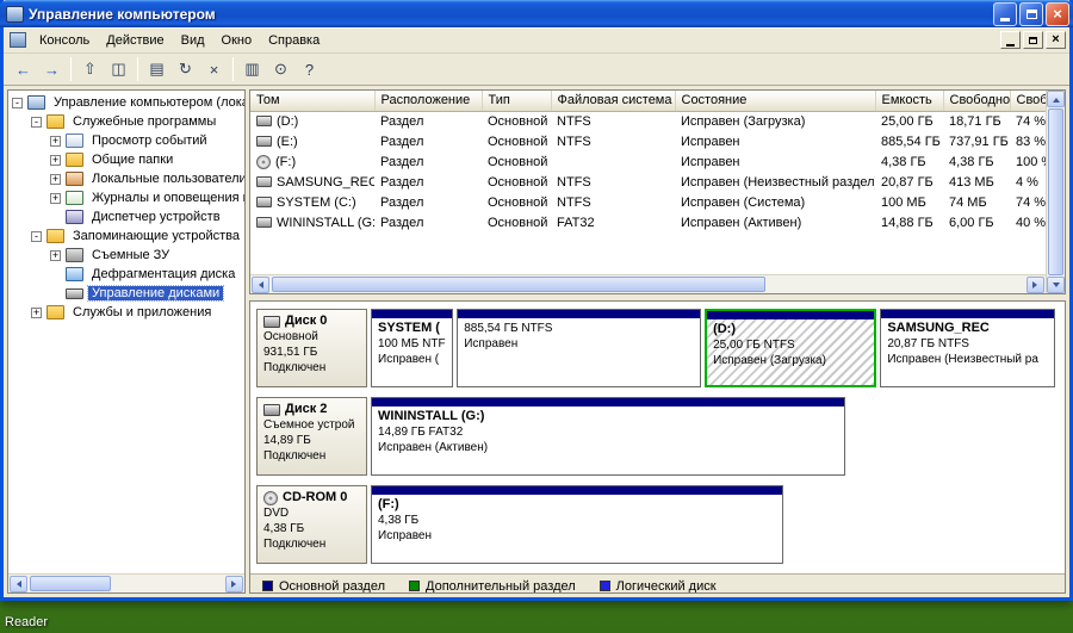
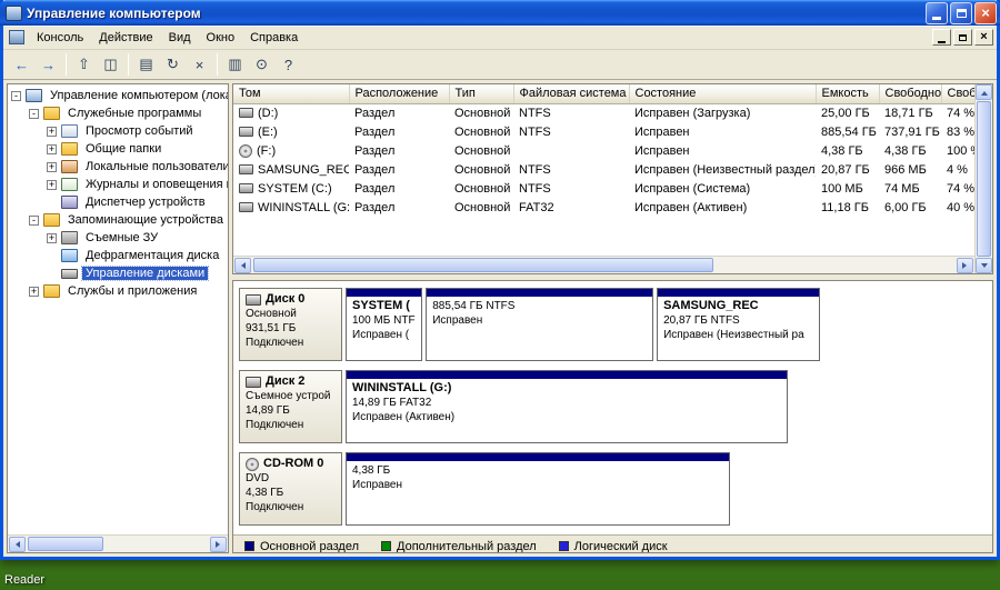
  Reader
  Управление компьютером
  ×
  Консоль
  Действие
  Вид
  Окно
  Справка
  ×
  ←
  →
  ⇧
  ◫
  ▤
  ↻
  ×
  ▥
  ⊙
  ?
  -
  Управление компьютером (лок
  -
  Служебные программы
  +
  Просмотр событий
  +
  Общие папки
  +
  Локальные пользователи
  +
  Журналы и оповещения
  Диспетчер устройств
  -
  Запоминающие устройства
  +
  Съемные ЗУ
  Дефрагментация диска
  Управление дисками
  +
  Службы и приложения
  Том	Расположение	Тип	Файловая система	Состояние	Емкость	Свободно	Своб
  (D:)	Раздел	Основной	NTFS	Исправен (Загрузка)	25,00 ГБ	18,71 ГБ	74 %
  (E:)	Раздел	Основной	NTFS	Исправен	885,54 ГБ	737,91 ГБ	83 %
  (F:)	Раздел	Основной		Исправен	4,38 ГБ	4,38 ГБ	100
- SAMSUNG_REC	Раздел	Основной	NTFS	Исправен (Неизвестный раздел	20,87 ГБ	413 МБ	4 %
+ SAMSUNG_REC	Раздел	Основной	NTFS	Исправен (Неизвестный раздел	20,87 ГБ	966 МБ	4 %
  SYSTEM (C:)	Раздел	Основной	NTFS	Исправен (Система)	100 МБ	74 МБ	74 %
- WININSTALL (G:	Раздел	Основной	FAT32	Исправен (Активен)	14,88 ГБ	6,00 ГБ	40 %
+ WININSTALL (G:	Раздел	Основной	FAT32	Исправен (Активен)	11,18 ГБ	6,00 ГБ	40 %
  Диск 0
  Основной
  931,51 ГБ
  Подключен
  SYSTEM (
  100 МБ NTF
  Исправен (
  885,54 ГБ NTFS
  Исправен
- (D:)
- 25,00 ГБ NTFS
- Исправен (Загрузка)
  SAMSUNG_REC
  20,87 ГБ NTFS
  Исправен (Неизвестный ра
  Диск 2
  Съемное устрой
  14,89 ГБ
  Подключен
  WININSTALL (G:)
  14,89 ГБ FAT32
  Исправен (Активен)
  CD-ROM 0
  DVD
  4,38 ГБ
  Подключен
- (F:)
  4,38 ГБ
  Исправен
  Основной раздел
  Дополнительный раздел
  Логический диск
